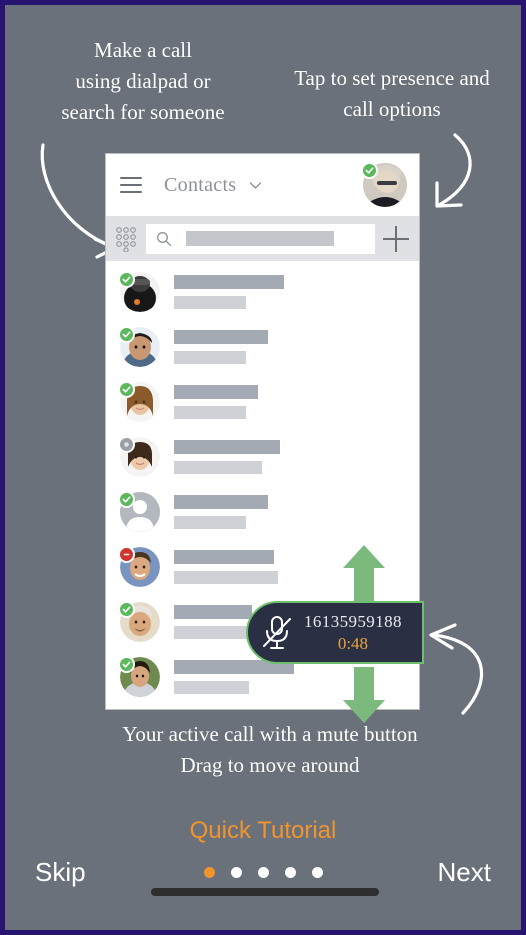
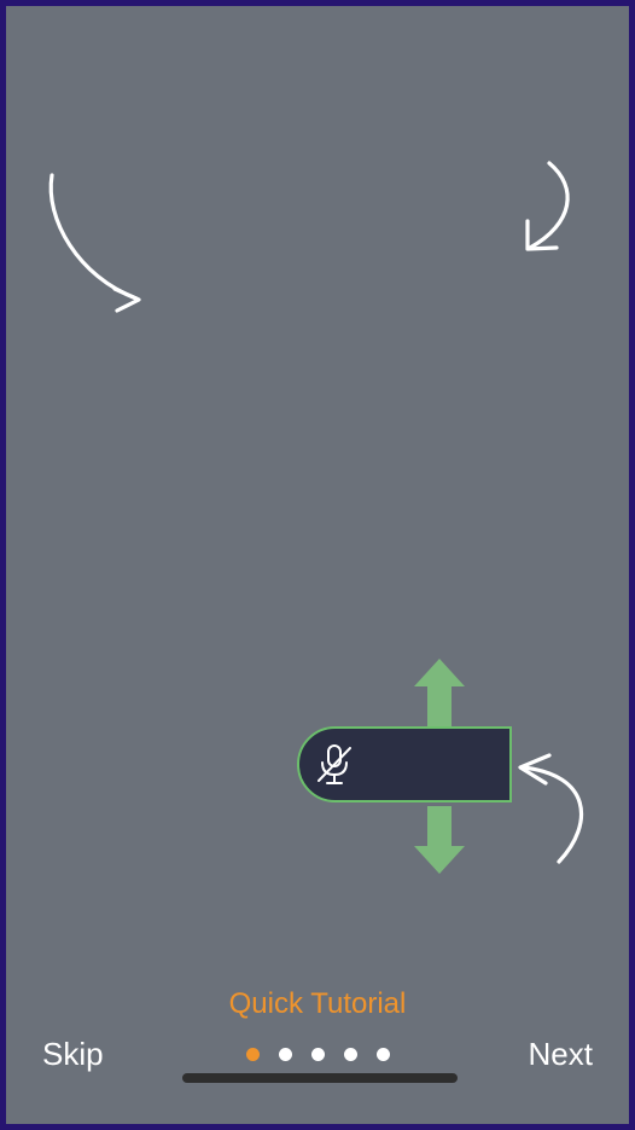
- Make a call
- using dialpad or
- search for someone
- Tap to set presence and
- call options
- Your active call with a mute button
- Drag to move around
- Contacts
- 16135959188
- 0:48
  Quick Tutorial
  Skip
  Next
